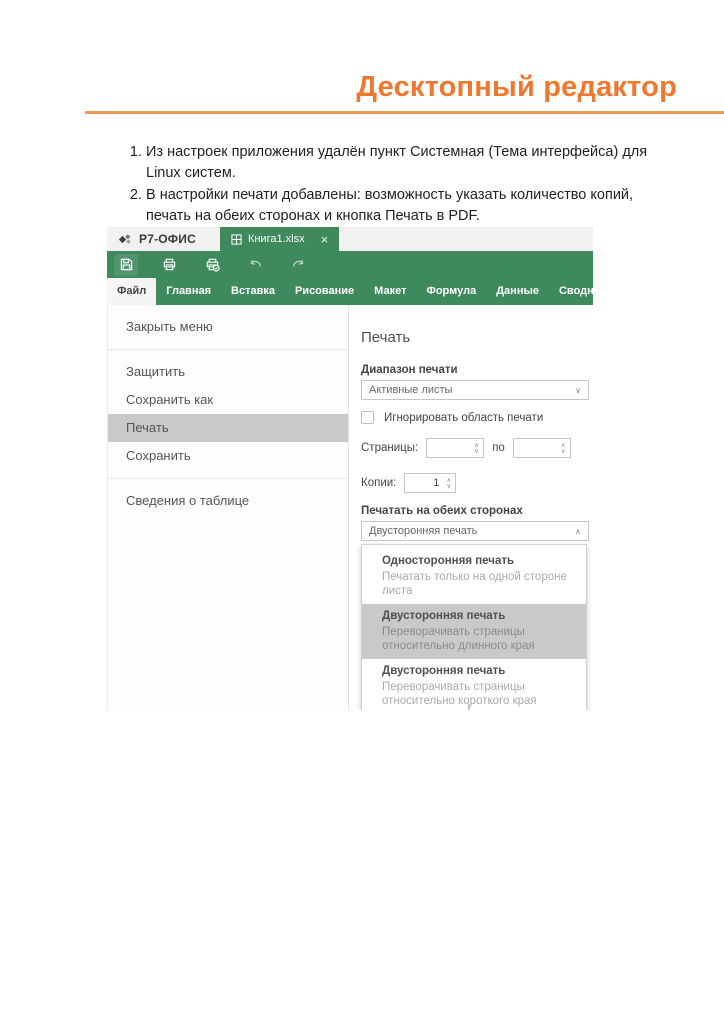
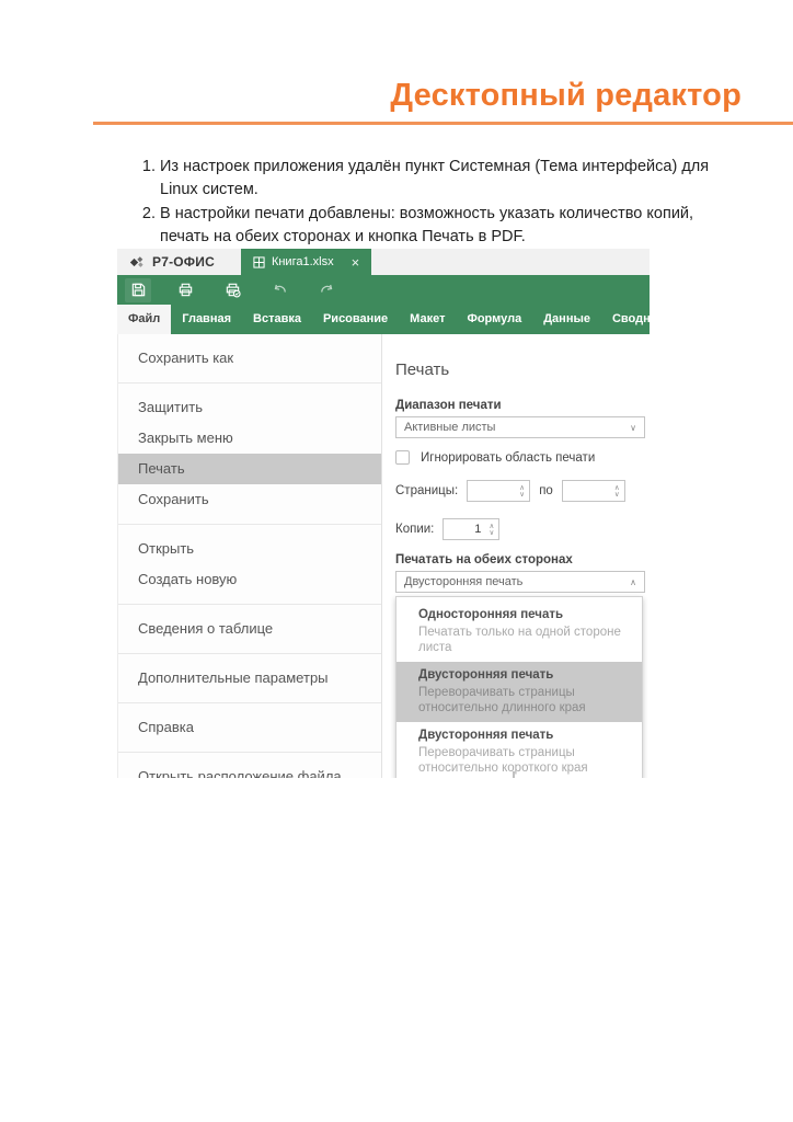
  Десктопный редактор
  Из настроек приложения удалён пункт Системная (Тема интерфейса) для Linux систем.
  В настройки печати добавлены: возможность указать количество копий, печать на обеих сторонах и кнопка Печать в PDF.
  Р7-ОФИС
  Книга1.xlsx
  ×
  Файл
  Главная
  Вставка
  Рисование
  Макет
  Формула
  Данные
  Сводн
- Закрыть меню
+ Сохранить как
  Защитить
- Сохранить как
+ Закрыть меню
  Печать
  Сохранить
+ Открыть
+ Создать новую
  Сведения о таблице
+ Дополнительные параметры
+ Справка
+ Открыть расположение файла
  Печать
  Диапазон печати
  Активные листы
  ∨
  Игнорировать область печати
  Страницы:
  по
  Копии:
  1
  Печатать на обеих сторонах
  Двусторонняя печать
  ∧
  Односторонняя печать
  Печатать только на одной стороне листа
  Двусторонняя печать
  Переворачивать страницы относительно длинного края
  Двусторонняя печать
  Переворачивать страницы относительно короткого края
